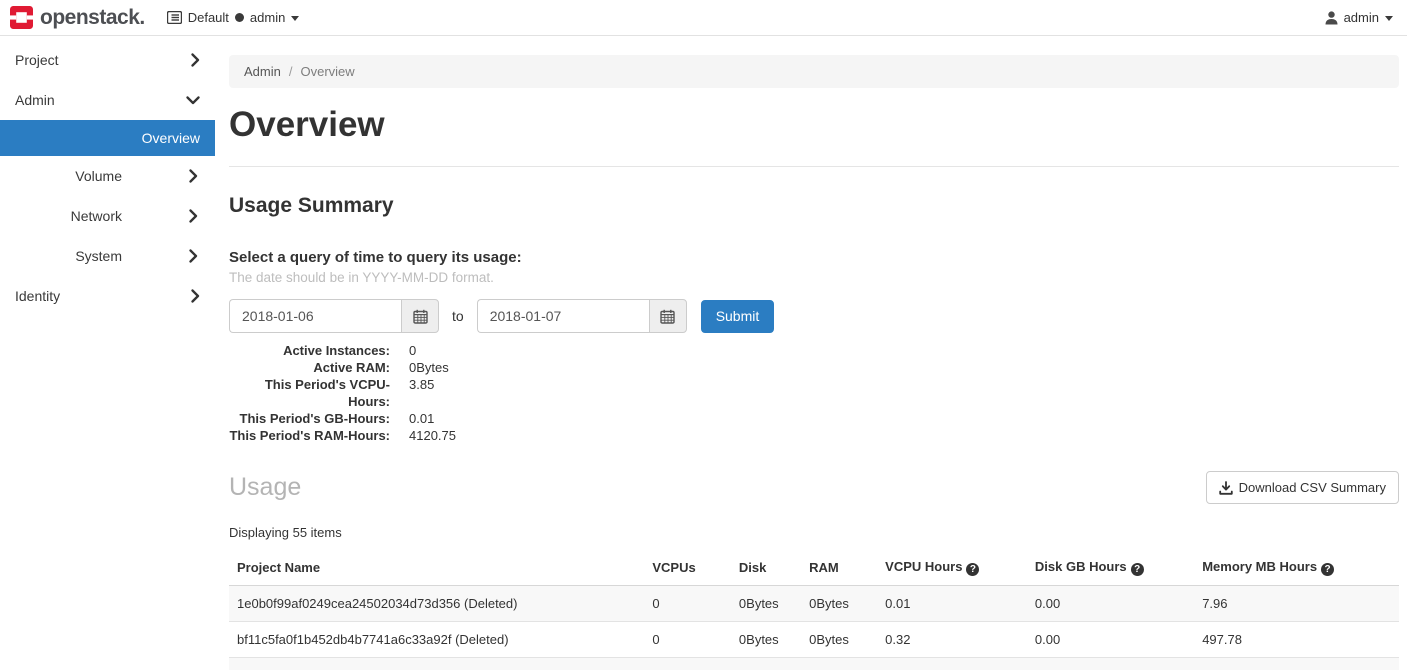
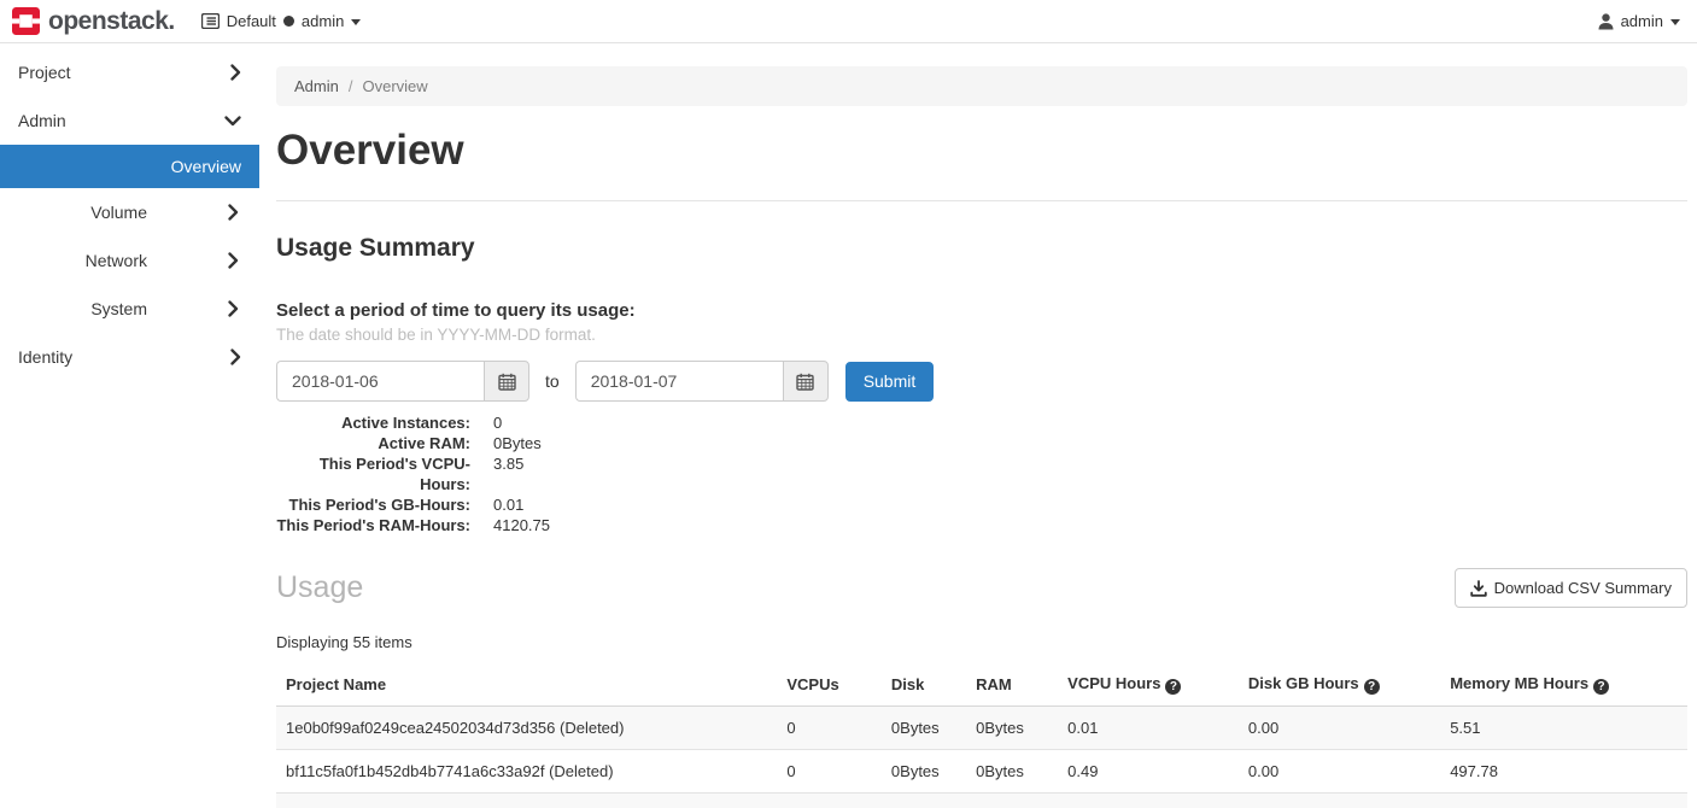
  openstack.
  Default
  admin
  admin
  Project
  Admin
  Overview
  Volume
  Network
  System
  Identity
  Admin
  /
  Overview
  Overview
  Usage Summary
- Select a query of time to query its usage:
+ Select a period of time to query its usage:
  The date should be in YYYY-MM-DD format.
  2018-01-06
  to
  2018-01-07
  Submit
  Active Instances:
  0
  Active RAM:
  0Bytes
  This Period's VCPU-Hours:
  3.85
  This Period's GB-Hours:
  0.01
  This Period's RAM-Hours:
  4120.75
  Usage
  Download CSV Summary
  Displaying 55 items
  Project Name	VCPUs	Disk	RAM	VCPU Hours ?	Disk GB Hours ?	Memory MB Hours ?
- 1e0b0f99af0249cea24502034d73d356 (Deleted)	0	0Bytes	0Bytes	0.01	0.00	7.96
+ 1e0b0f99af0249cea24502034d73d356 (Deleted)	0	0Bytes	0Bytes	0.01	0.00	5.51
- bf11c5fa0f1b452db4b7741a6c33a92f (Deleted)	0	0Bytes	0Bytes	0.32	0.00	497.78
+ bf11c5fa0f1b452db4b7741a6c33a92f (Deleted)	0	0Bytes	0Bytes	0.49	0.00	497.78
